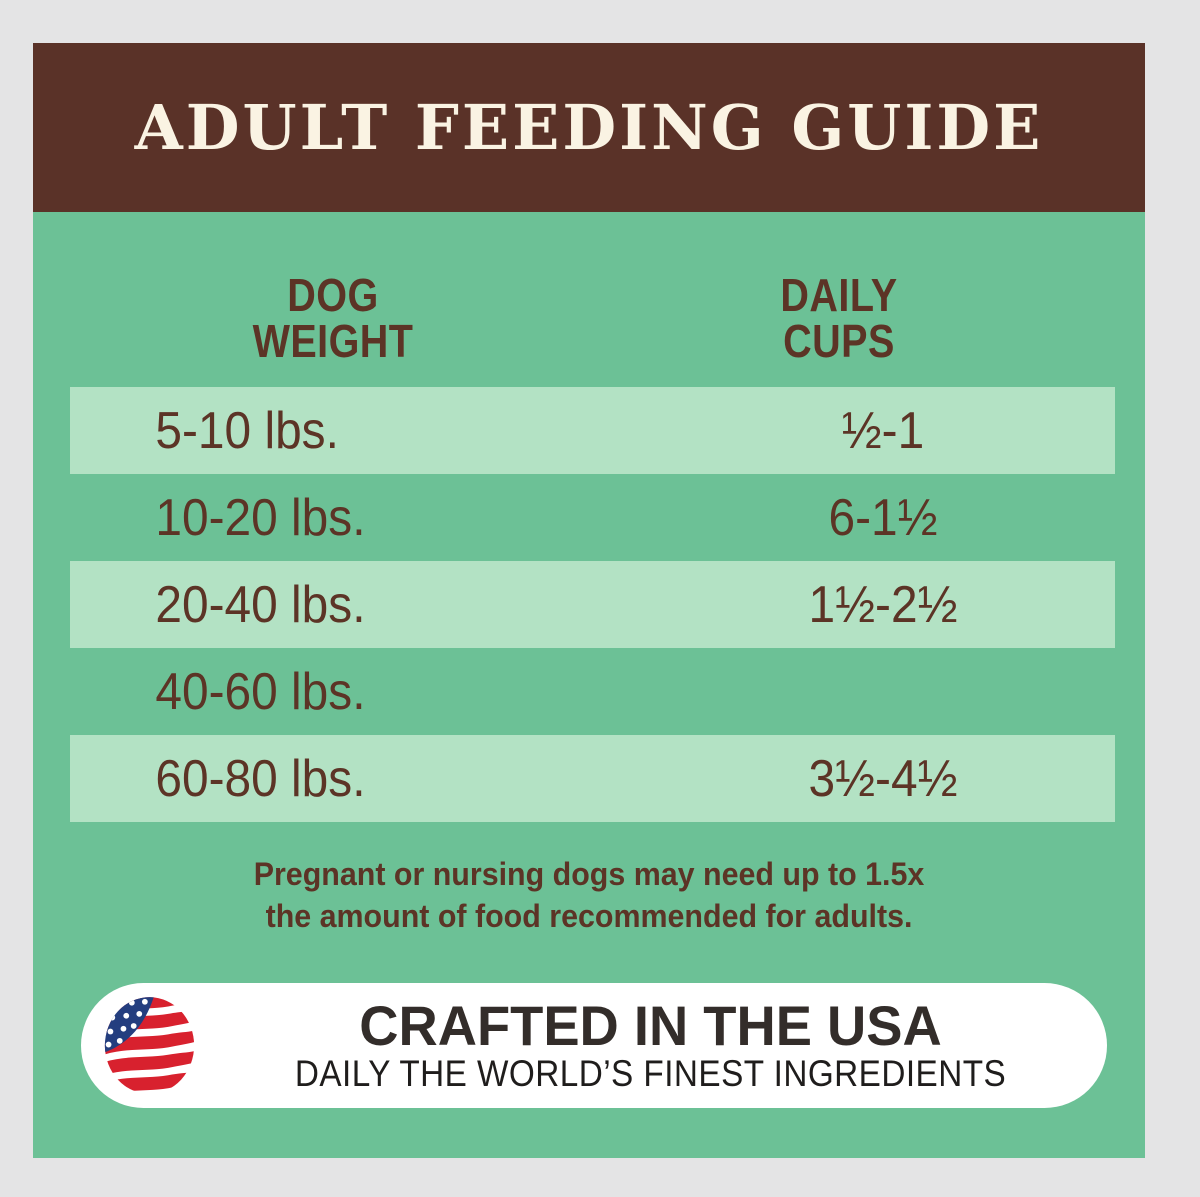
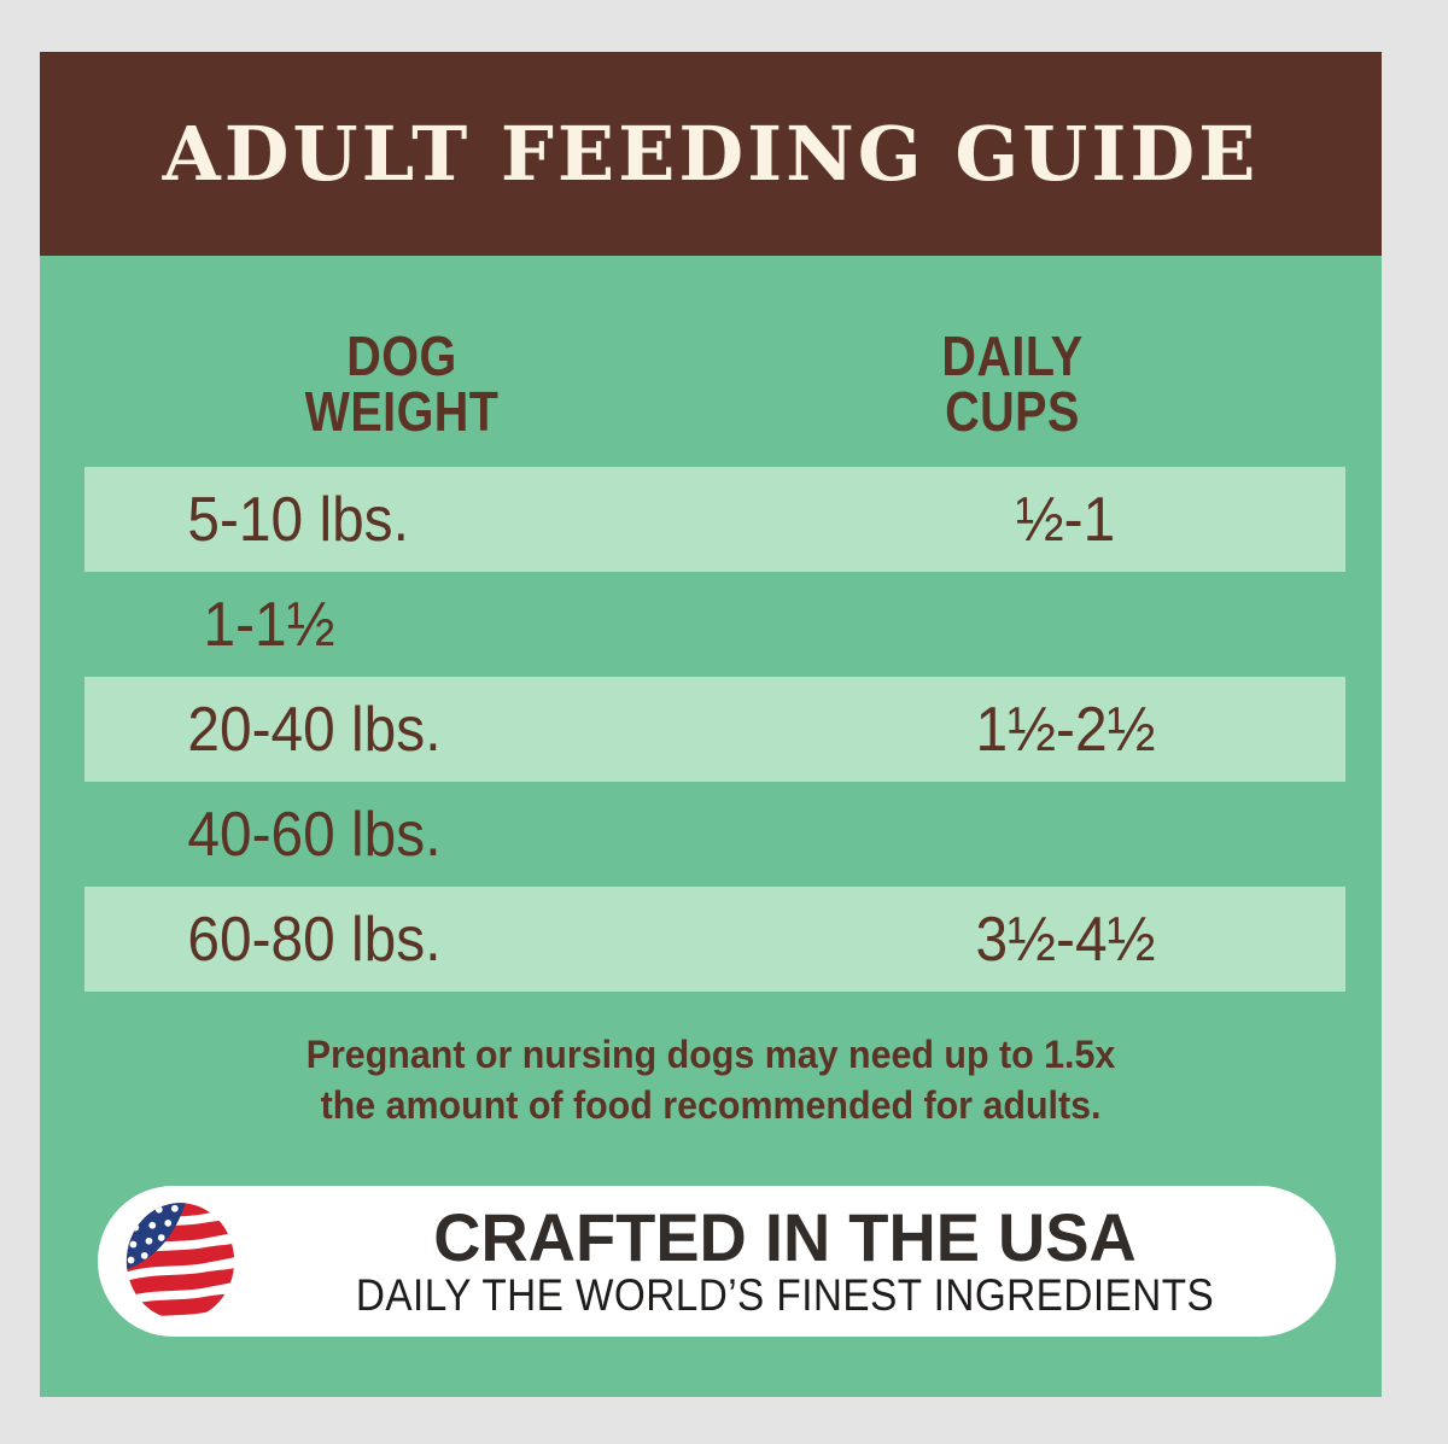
  ADULT FEEDING GUIDE
  DOG
  WEIGHT
  DAILY
  CUPS
  5-10 lbs.
  ½-1
- 10-20 lbs.
- 6-1½
+ 1-1½
  20-40 lbs.
  1½-2½
  40-60 lbs.
  60-80 lbs.
  3½-4½
  Pregnant or nursing dogs may need up to 1.5x
  the amount of food recommended for adults.
  CRAFTED IN THE USA
  DAILY THE WORLD’S FINEST INGREDIENTS
